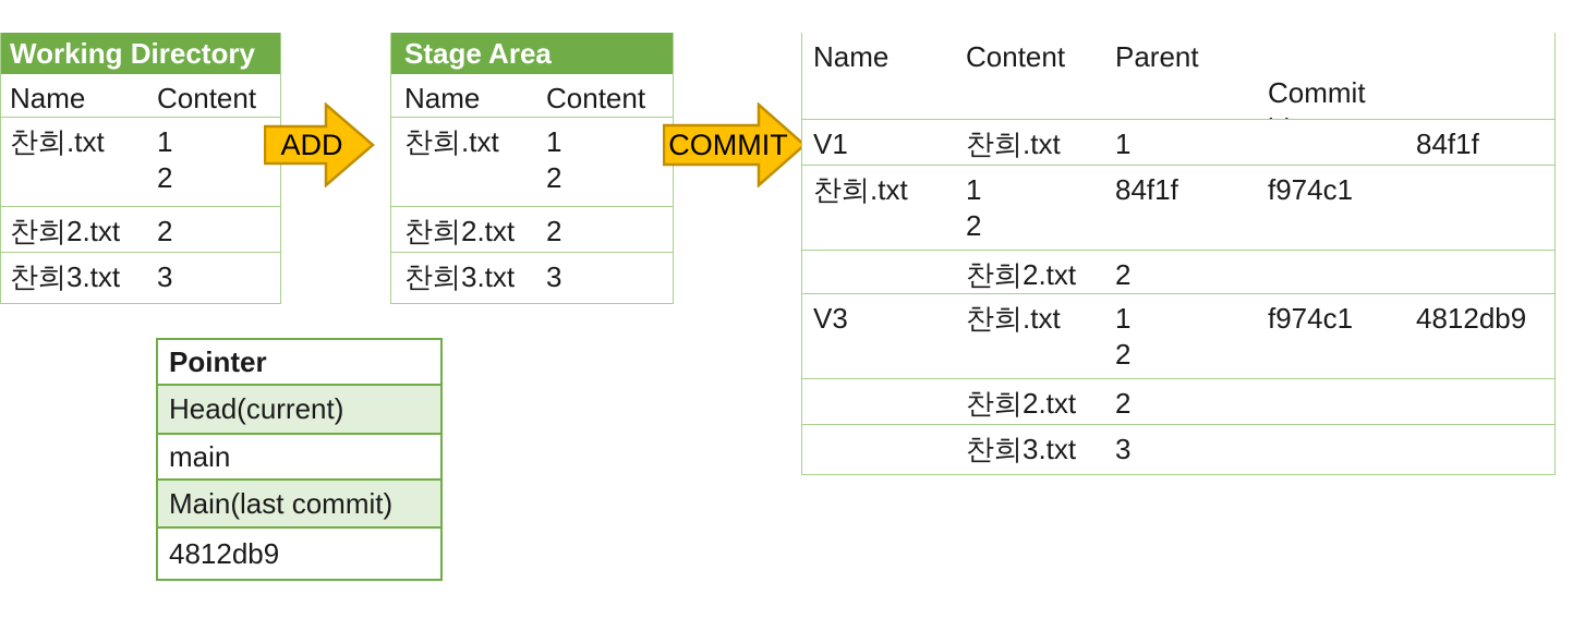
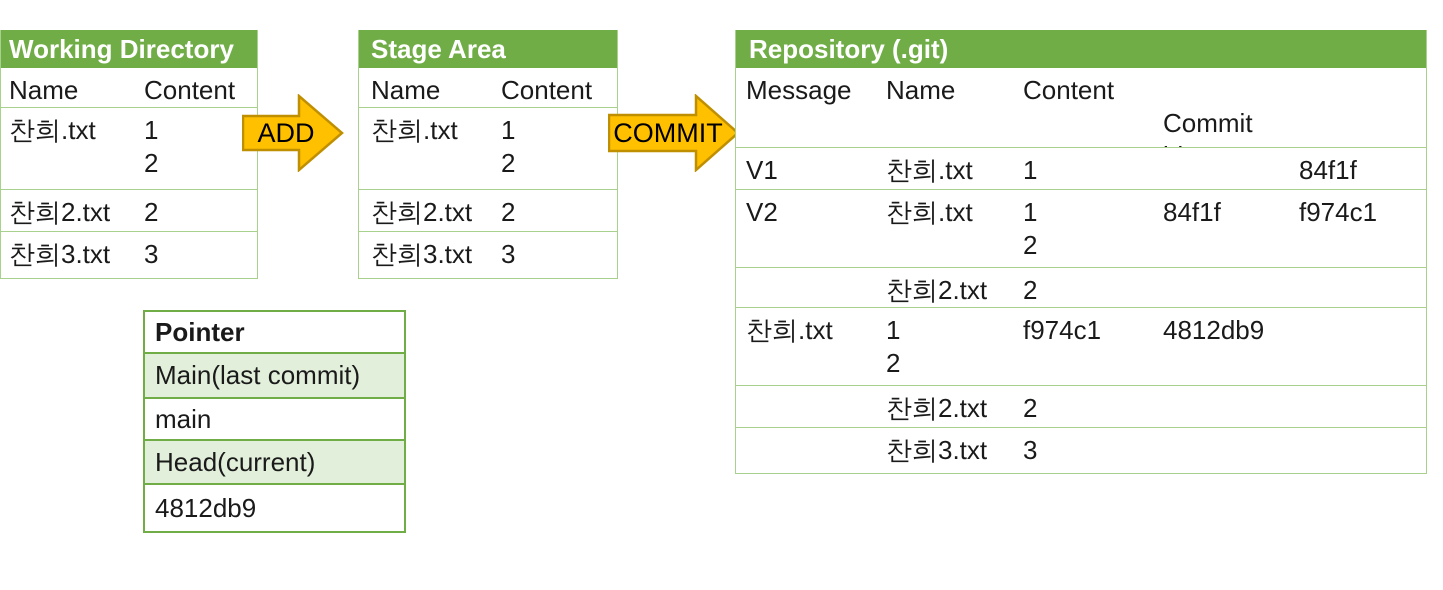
  Working Directory
  Name
  Content
  찬희.txt
  1
  2
  찬희2.txt
  2
  찬희3.txt
  3
  ADD
  Stage Area
  Name
  Content
  찬희.txt
  1
  2
  찬희2.txt
  2
  찬희3.txt
  3
  COMMIT
+ Repository (.git)
+ Message
  Name
  Content
- Parent
  Commit
  V1
  찬희.txt
  1
  84f1f
+ V2
  찬희.txt
  1
  2
  84f1f
  f974c1
  찬희2.txt
  2
- V3
  찬희.txt
  1
  2
  f974c1
  4812db9
  찬희2.txt
  2
  찬희3.txt
  3
  Pointer
- Head(current)
+ Main(last commit)
  main
- Main(last commit)
+ Head(current)
  4812db9
